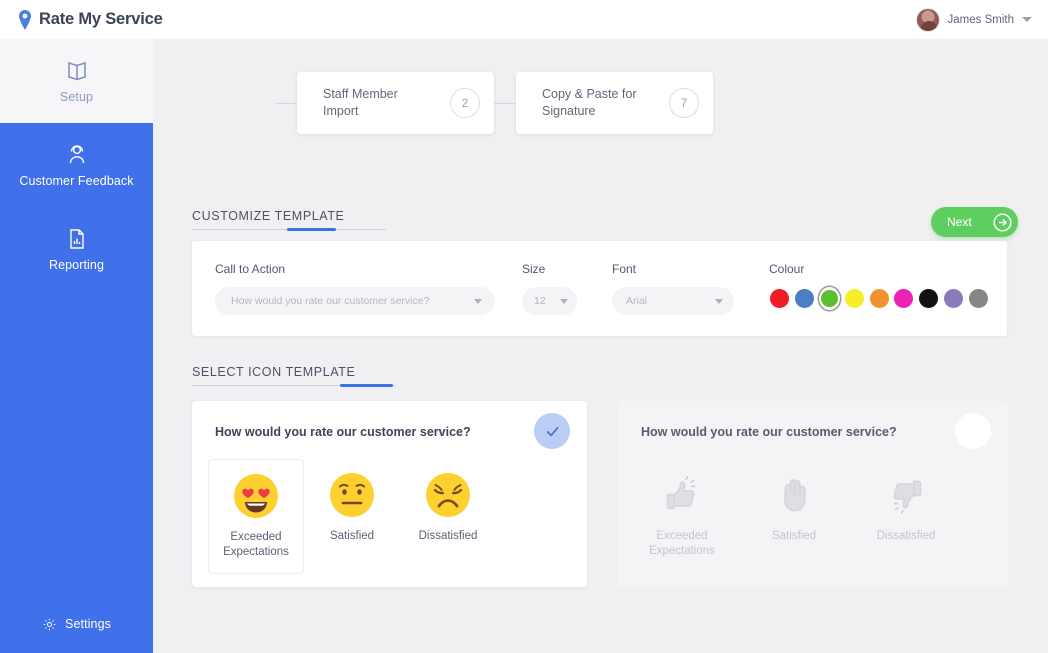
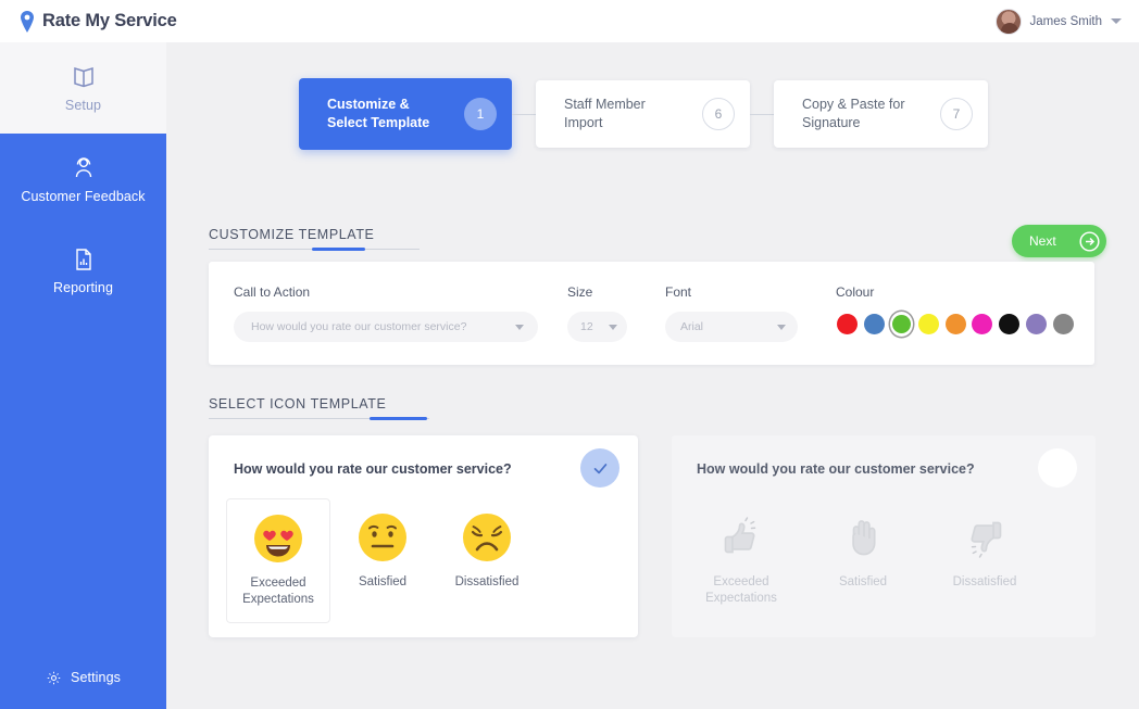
  Rate My Service
  James Smith
  Setup
  Customer Feedback
  Reporting
  Settings
+ Customize &
+ Select Template
+ 1
  Staff Member
  Import
- 2
+ 6
  Copy & Paste for
  Signature
  7
  CUSTOMIZE TEMPLATE
  Next
  Call to Action
  How would you rate our customer service?
  Size
  12
  Font
  Arial
  Colour
  SELECT ICON TEMPLATE
  How would you rate our customer service?
  Exceeded Expectations
  Satisfied
  Dissatisfied
  How would you rate our customer service?
  Exceeded Expectations
  Satisfied
  Dissatisfied
